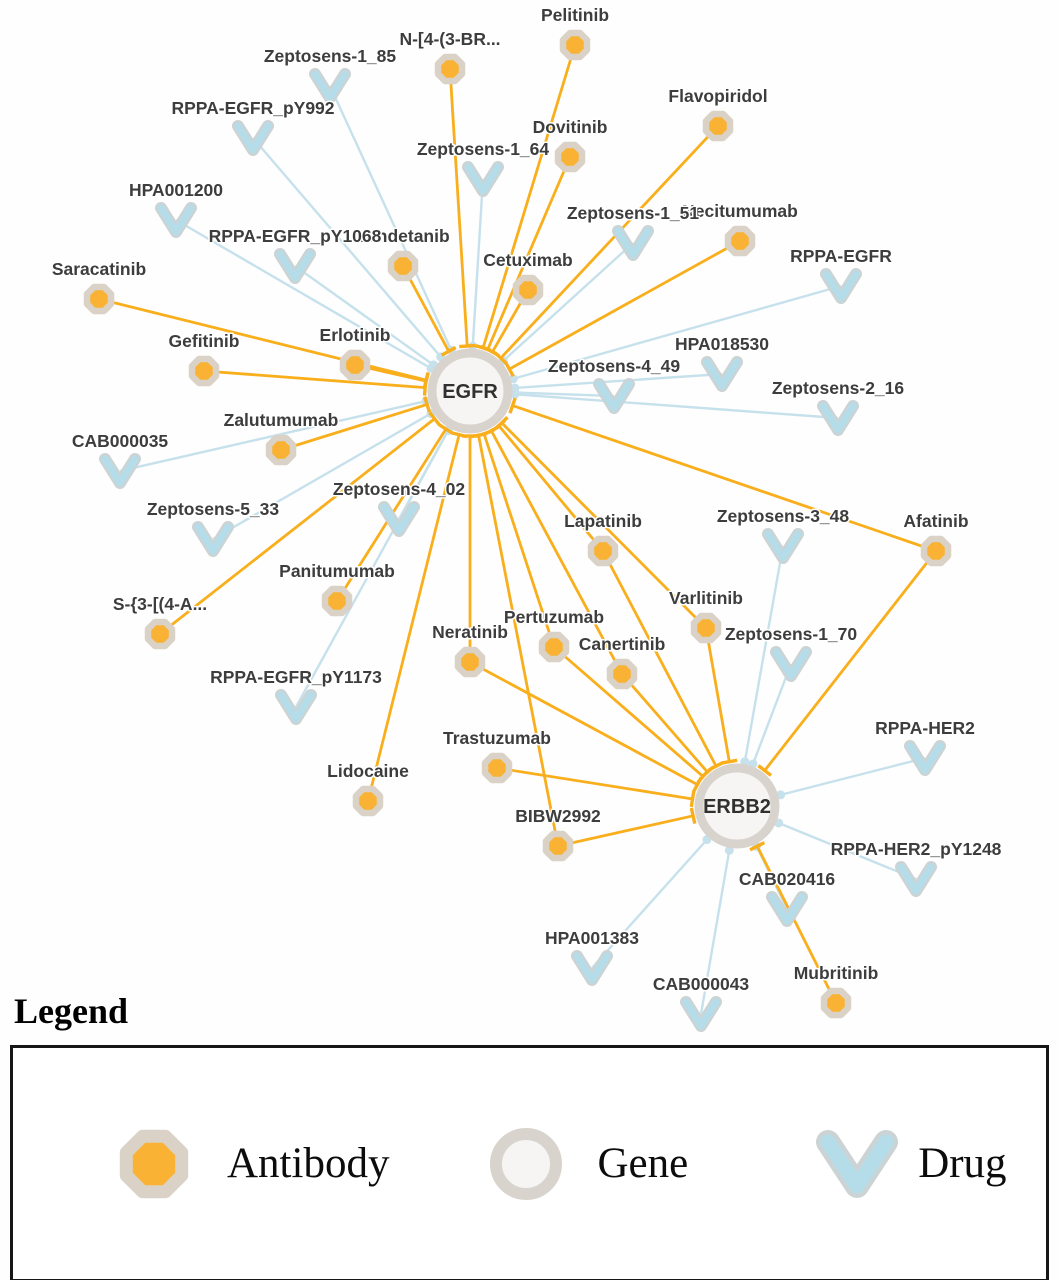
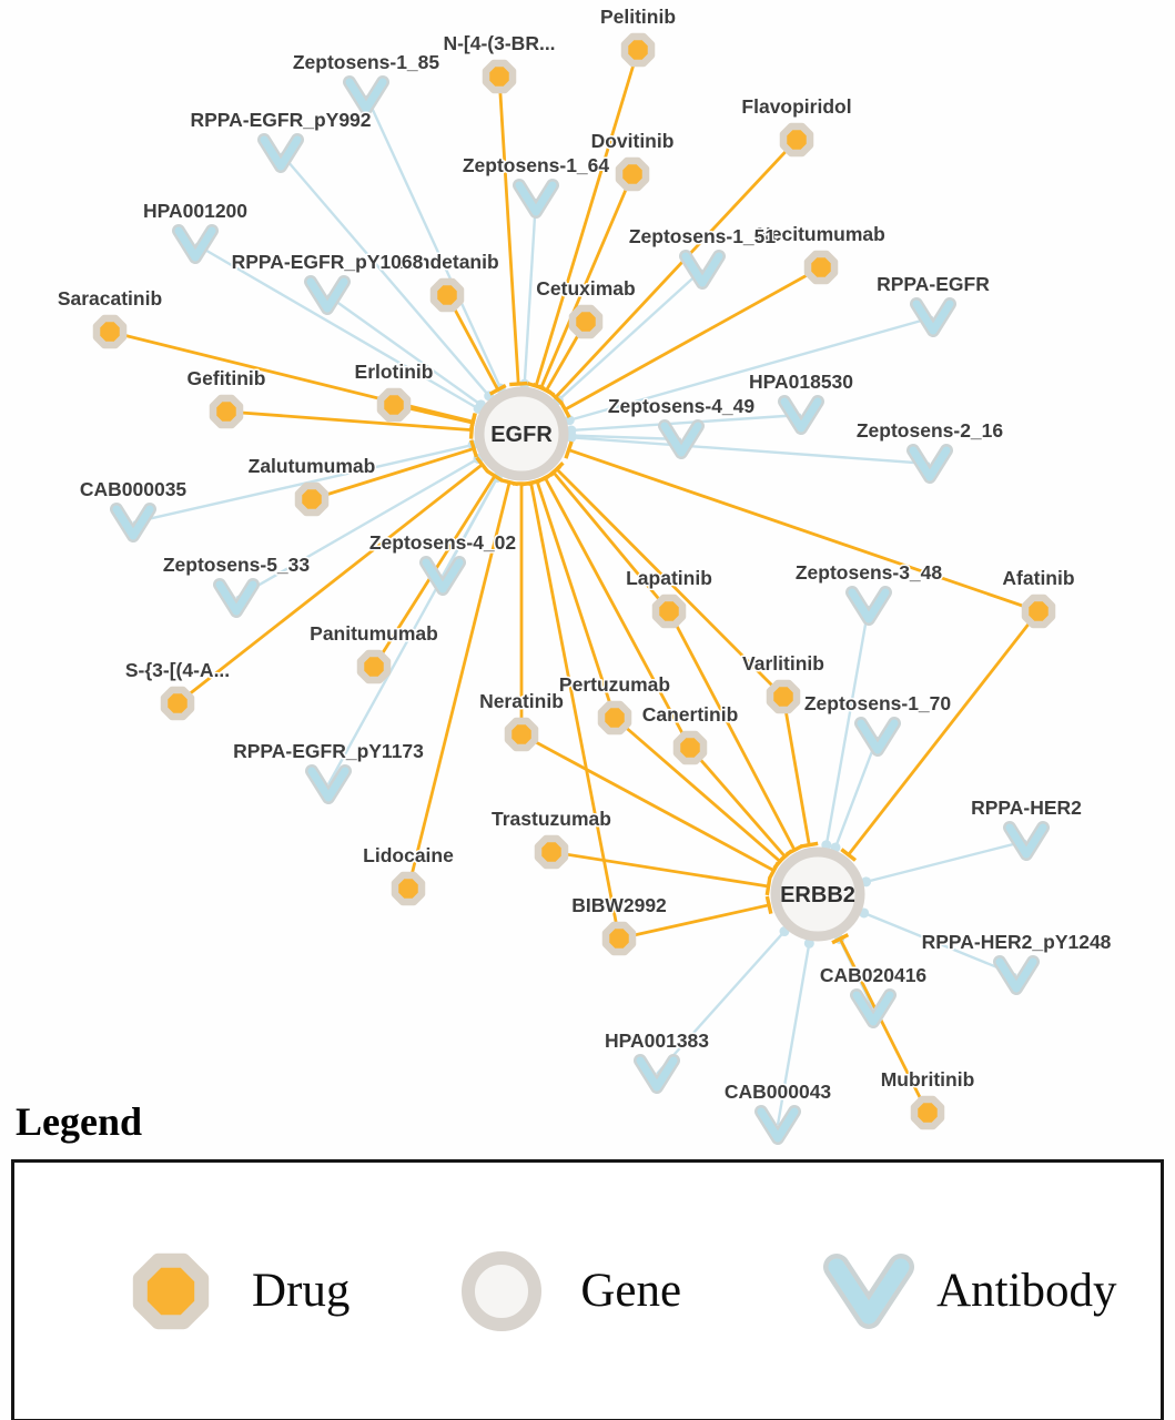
  EGFR
  ERBB2
  Pelitinib
  N-[4-(3-BR...
  Flavopiridol
  Dovitinib
  Necitumumab
  Vandetanib
  Cetuximab
  Saracatinib
  Gefitinib
  Erlotinib
  Zalutumumab
  Lapatinib
  Afatinib
  Panitumumab
  Varlitinib
  S-{3-[(4-A...
  Pertuzumab
  Neratinib
  Canertinib
  Trastuzumab
  Lidocaine
  BIBW2992
  Mubritinib
  Zeptosens-1_85
  RPPA-EGFR_pY992
  Zeptosens-1_64
  HPA001200
  Zeptosens-1_51
  RPPA-EGFR_pY1068
  RPPA-EGFR
  HPA018530
  Zeptosens-4_49
  Zeptosens-2_16
  CAB000035
  Zeptosens-4_02
  Zeptosens-5_33
  Zeptosens-3_48
  Zeptosens-1_70
  RPPA-EGFR_pY1173
  RPPA-HER2
  RPPA-HER2_pY1248
  CAB020416
  HPA001383
  CAB000043
  Legend
- Antibody
+ Drug
  Gene
- Drug
+ Antibody
